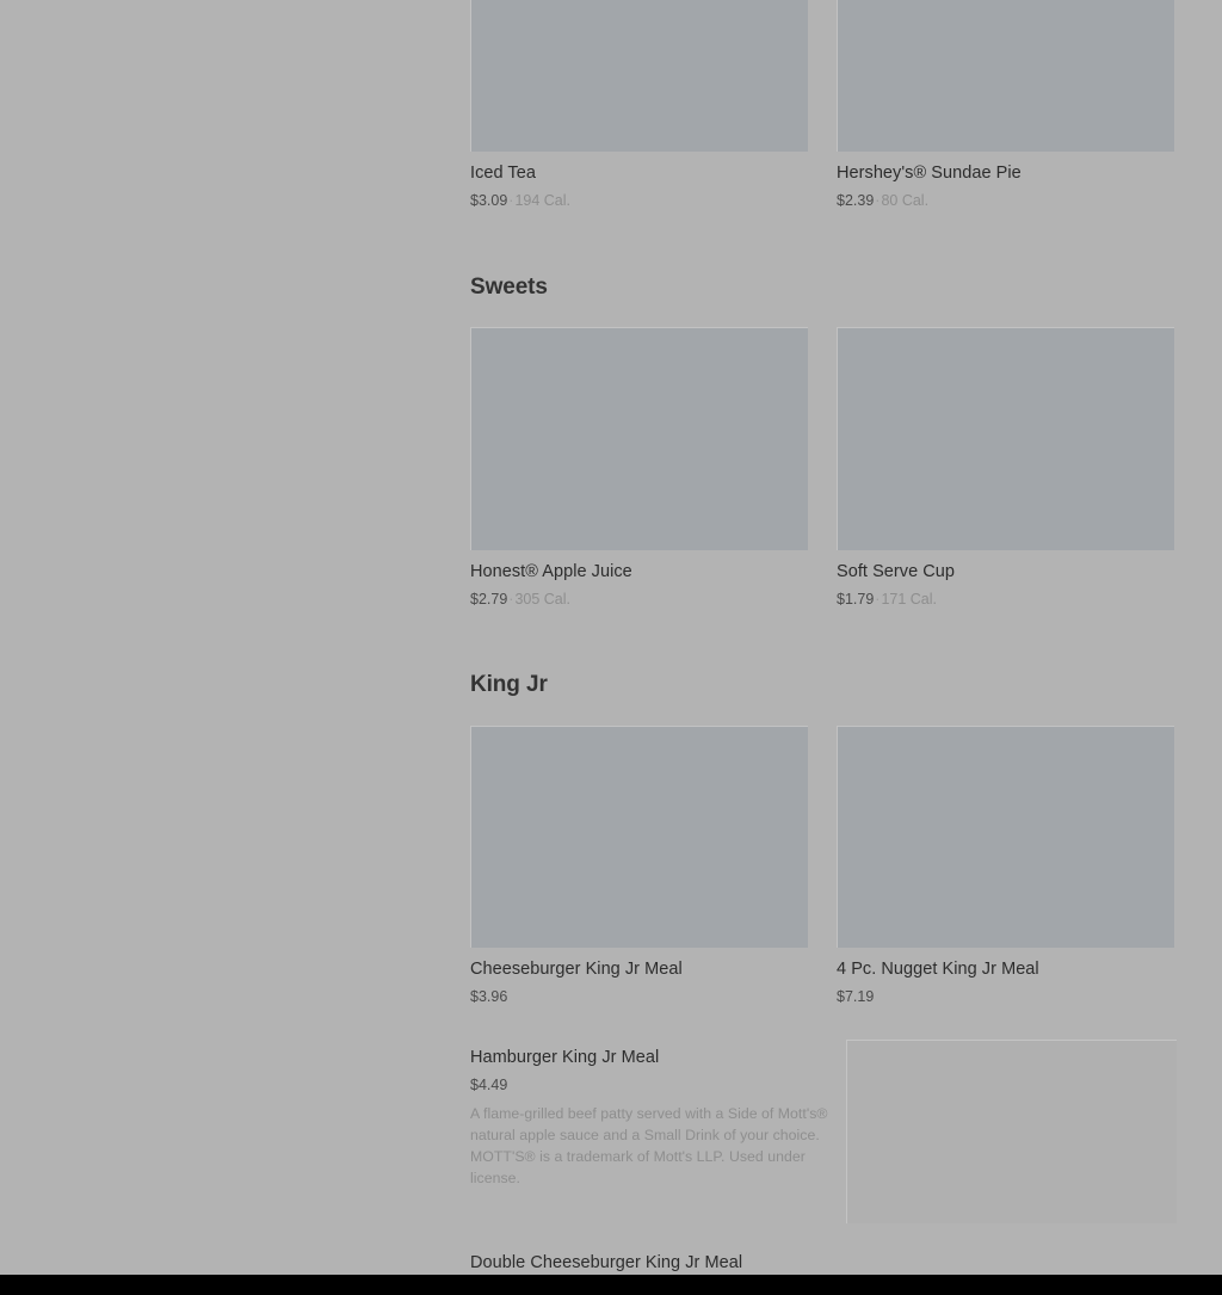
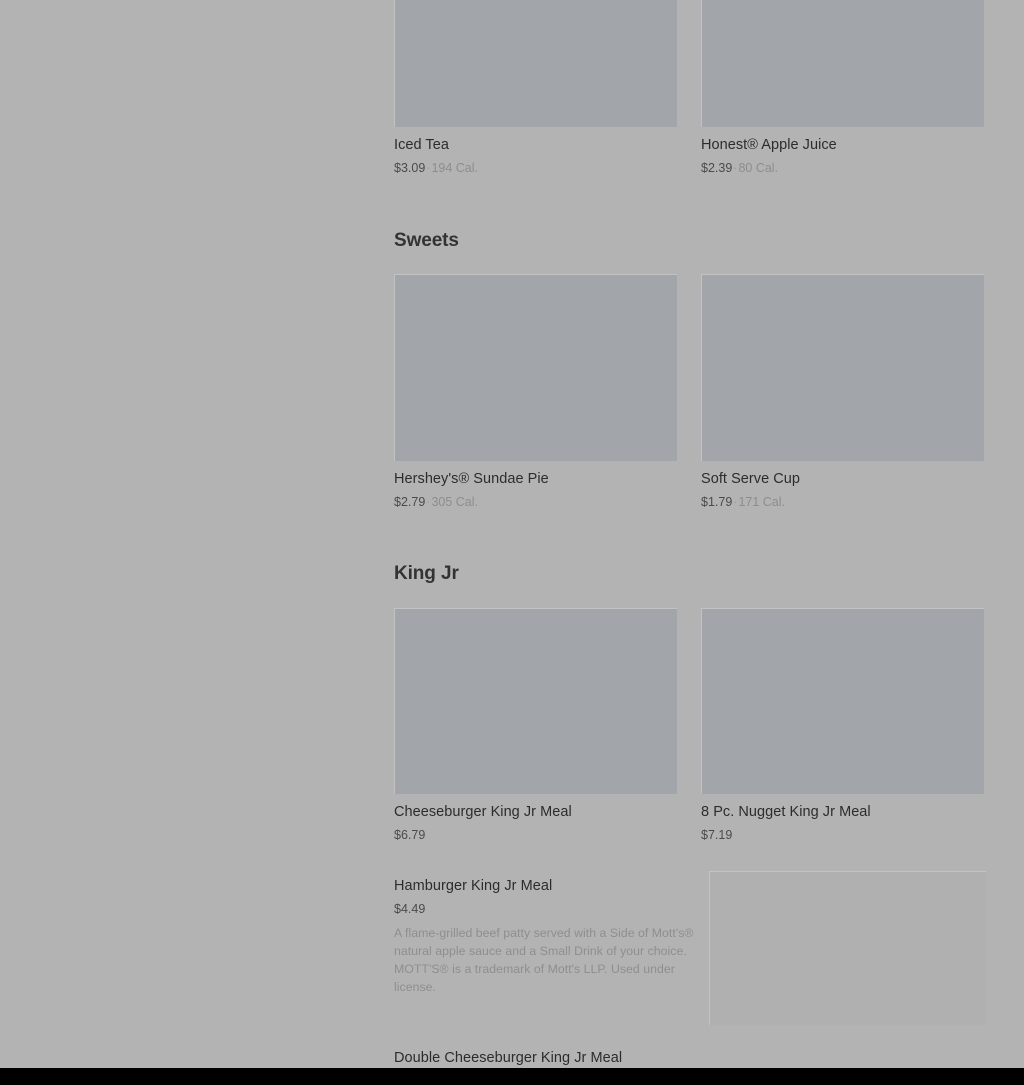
  Iced Tea
  $3.09 194 Cal.
- Hershey's® Sundae Pie
+ Honest® Apple Juice
  $2.39 80 Cal.
  Sweets
- Honest® Apple Juice
+ Hershey's® Sundae Pie
  $2.79 305 Cal.
  Soft Serve Cup
  $1.79 171 Cal.
  King Jr
  Cheeseburger King Jr Meal
- $3.96
+ $6.79
- 4 Pc. Nugget King Jr Meal
+ 8 Pc. Nugget King Jr Meal
  $7.19
  Hamburger King Jr Meal
  $4.49
  A flame-grilled beef patty served with a Side of Mott's® natural apple sauce and a Small Drink of your choice. MOTT'S® is a trademark of Mott's LLP. Used under license.
  Double Cheeseburger King Jr Meal
